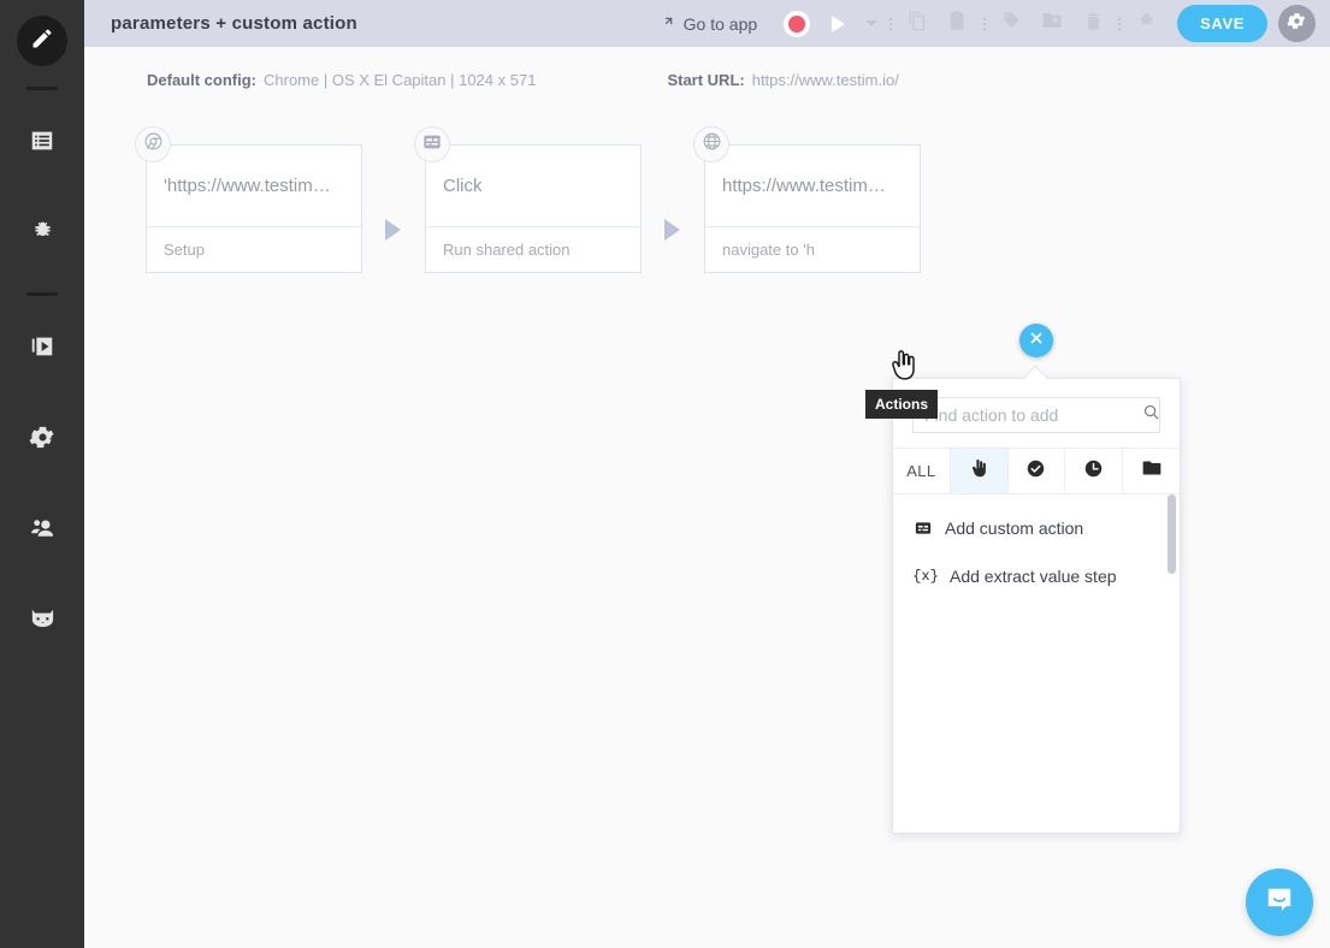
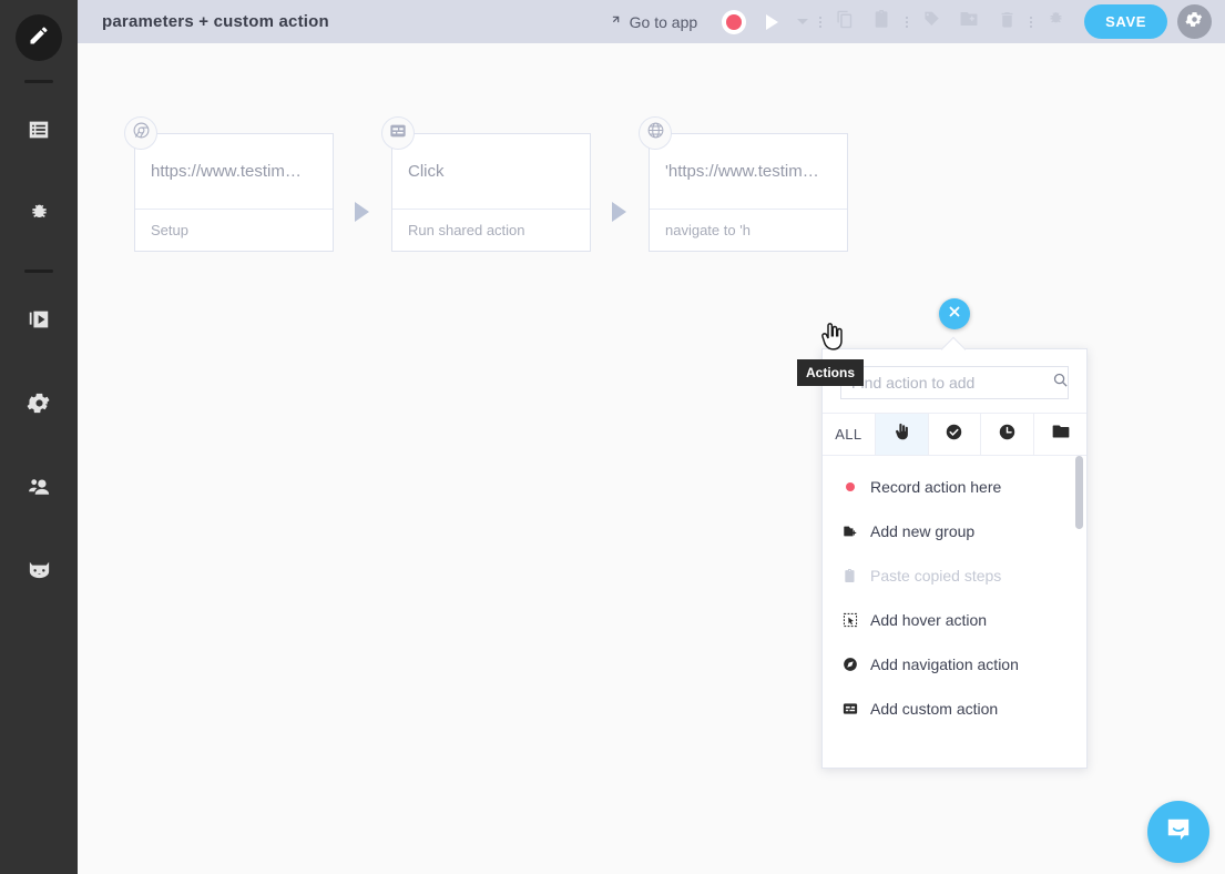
  parameters + custom action
  Go to app
  SAVE
- Default config:
- Chrome | OS X El Capitan | 1024 x 571
- Start URL:
- https://www.testim.io/
- 'https://www.testim…
+ https://www.testim…
  Setup
  Click
  Run shared action
- https://www.testim…
+ 'https://www.testim…
  navigate to 'h
  nd action to add
  ALL
+ Record action here
+ Add new group
+ Paste copied steps
+ Add hover action
+ Add navigation action
  Add custom action
- {x}
- Add extract value step
  Actions
